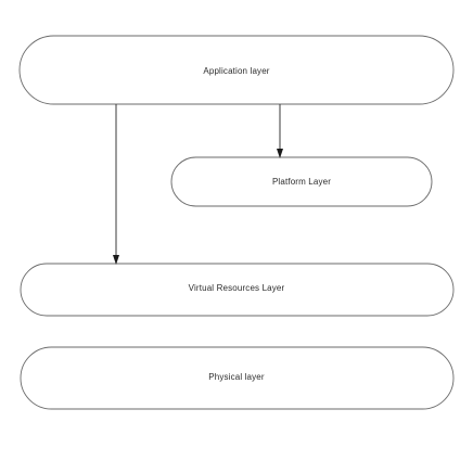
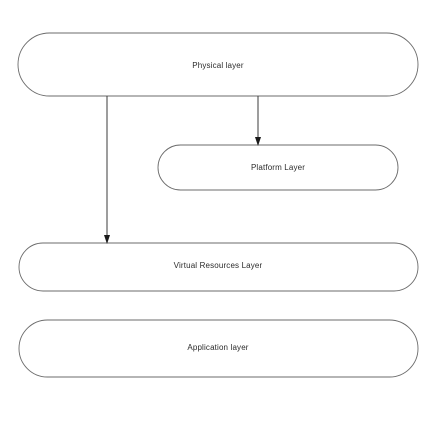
- Application layer
+ Physical layer
  Platform Layer
  Virtual Resources Layer
- Physical layer
+ Application layer
